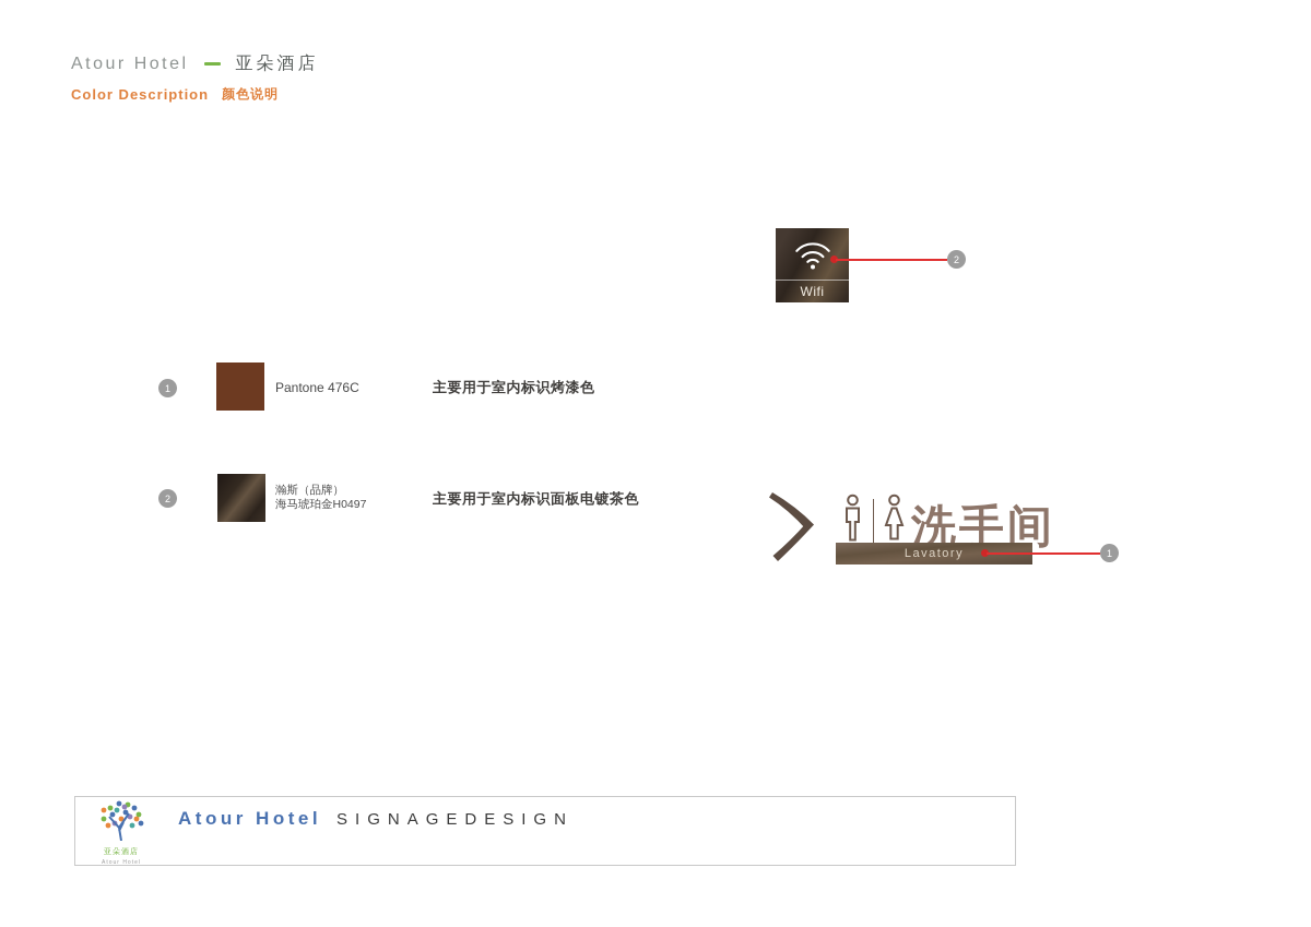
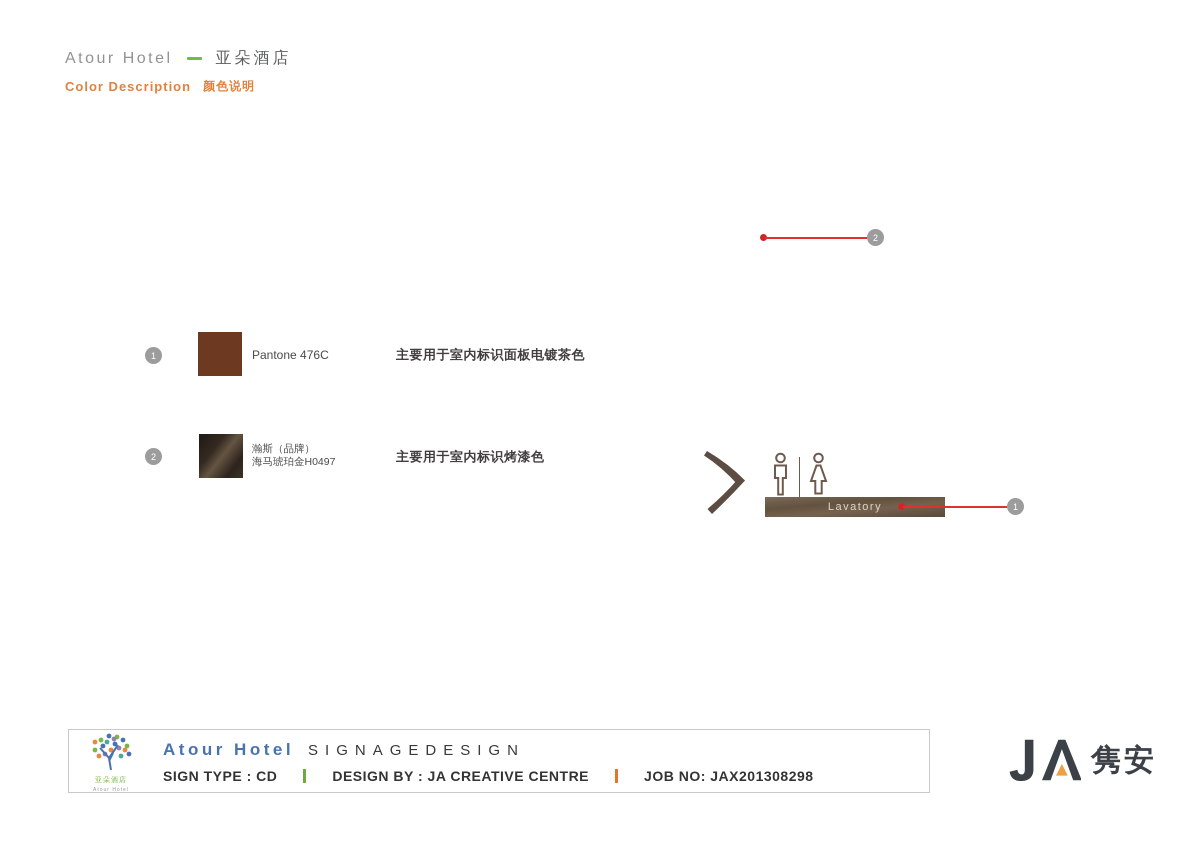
  Atour Hotel
  亚朵酒店
  Color Description
  颜色说明
- Wifi
  2
  1
  Pantone 476C
- 主要用于室内标识烤漆色
+ 主要用于室内标识面板电镀茶色
  2
  瀚斯（品牌）
  海马琥珀金H0497
- 主要用于室内标识面板电镀茶色
+ 主要用于室内标识烤漆色
- 洗手间
  Lavatory
  1
  Atour Hotel
  SIGNAGEDESIGN
+ SIGN TYPE : CD
+ DESIGN BY : JA CREATIVE CENTRE
+ JOB NO: JAX201308298
+ 隽安
